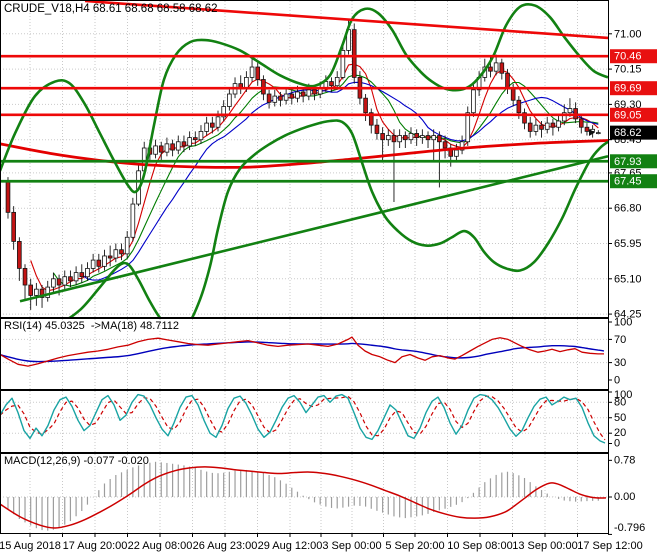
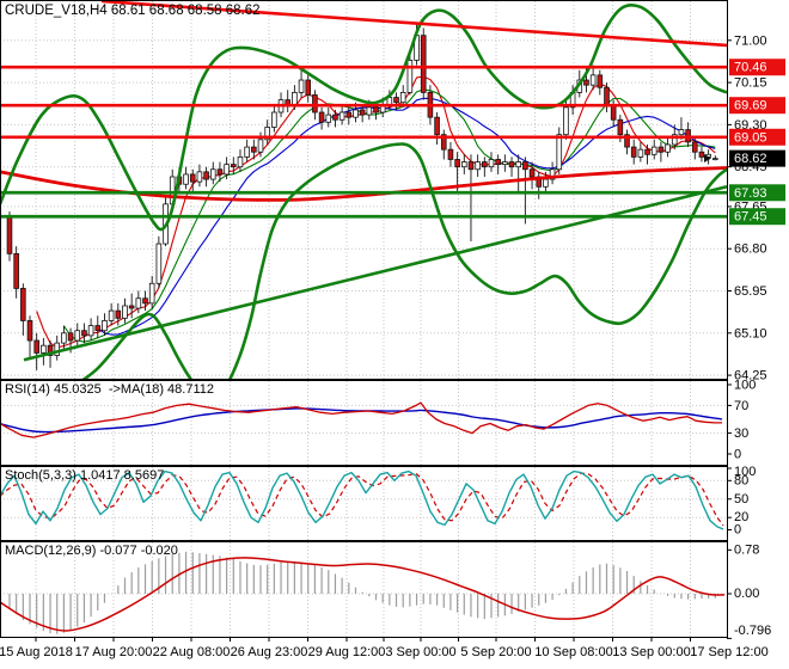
  71.00
  70.15
  69.30
  68.45
  67.65
  66.80
  65.95
  65.10
  64.25
  100
  70
  30
  0
  100
  80
  50
  20
  0
  0.78
  0.00
  -0.796
  70.46
  69.69
  69.05
  67.93
  67.45
  68.62
  15 Aug 2018
  17 Aug 20:00
  22 Aug 08:00
  26 Aug 23:00
  29 Aug 12:00
  3 Sep 00:00
  5 Sep 20:00
  10 Sep 08:00
  13 Sep 00:00
  17 Sep 12:00
  CRUDE_V18,H4 68.61 68.68 68.58 68.62
  RSI(14) 45.0325 ->MA(18) 48.7112
+ Stoch(5,3,3) 1.0417 8.5697
  MACD(12,26,9) -0.077 -0.020
